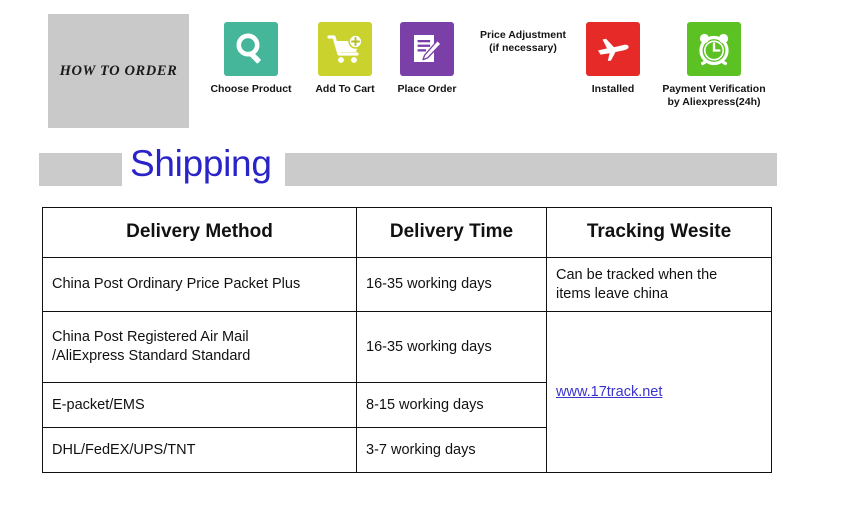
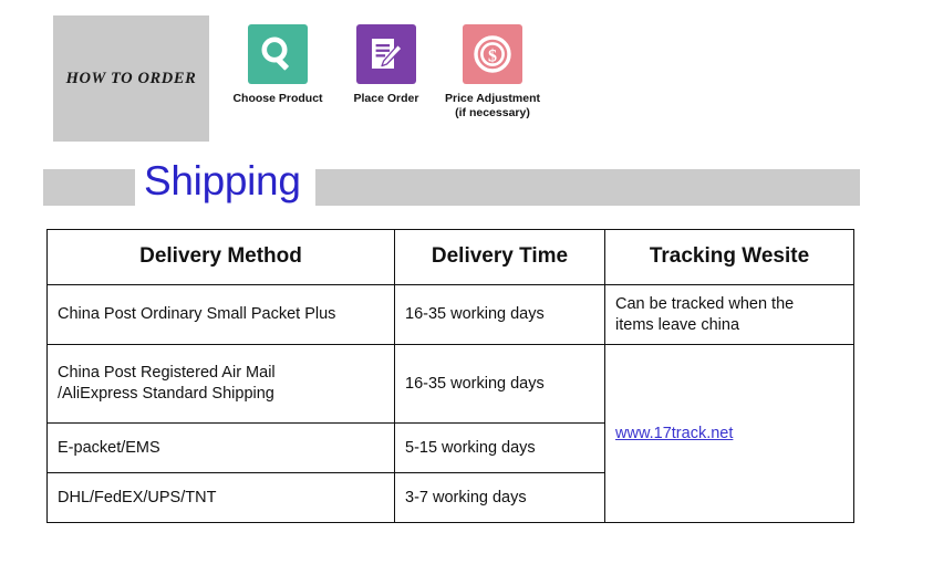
  HOW TO ORDER
  Choose Product
- Add To Cart
  Place Order
+ $
  Price Adjustment
  (if necessary)
- Installed
- Payment Verification
- by Aliexpress(24h)
  Shipping
  Delivery Method	Delivery Time	Tracking Wesite
- China Post Ordinary Price Packet Plus	16-35 working days	Can be tracked when the items leave china
+ China Post Ordinary Small Packet Plus	16-35 working days	Can be tracked when the items leave china
- China Post Registered Air Mail /AliExpress Standard Standard	16-35 working days	www.17track.net
+ China Post Registered Air Mail /AliExpress Standard Shipping	16-35 working days	www.17track.net
- E-packet/EMS	8-15 working days
+ E-packet/EMS	5-15 working days
  DHL/FedEX/UPS/TNT	3-7 working days
